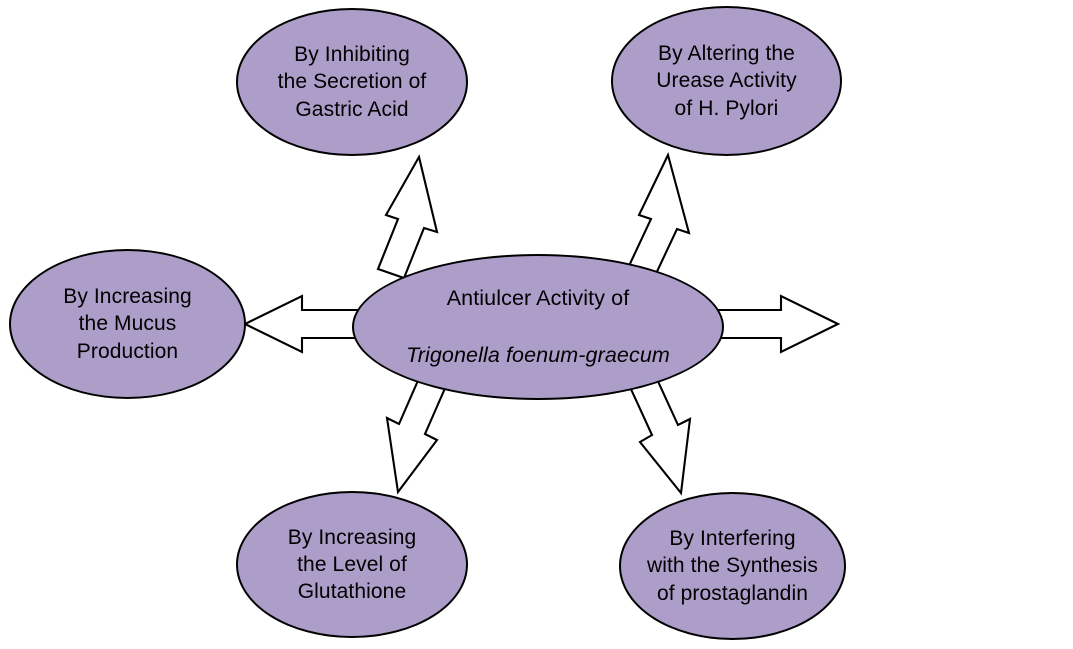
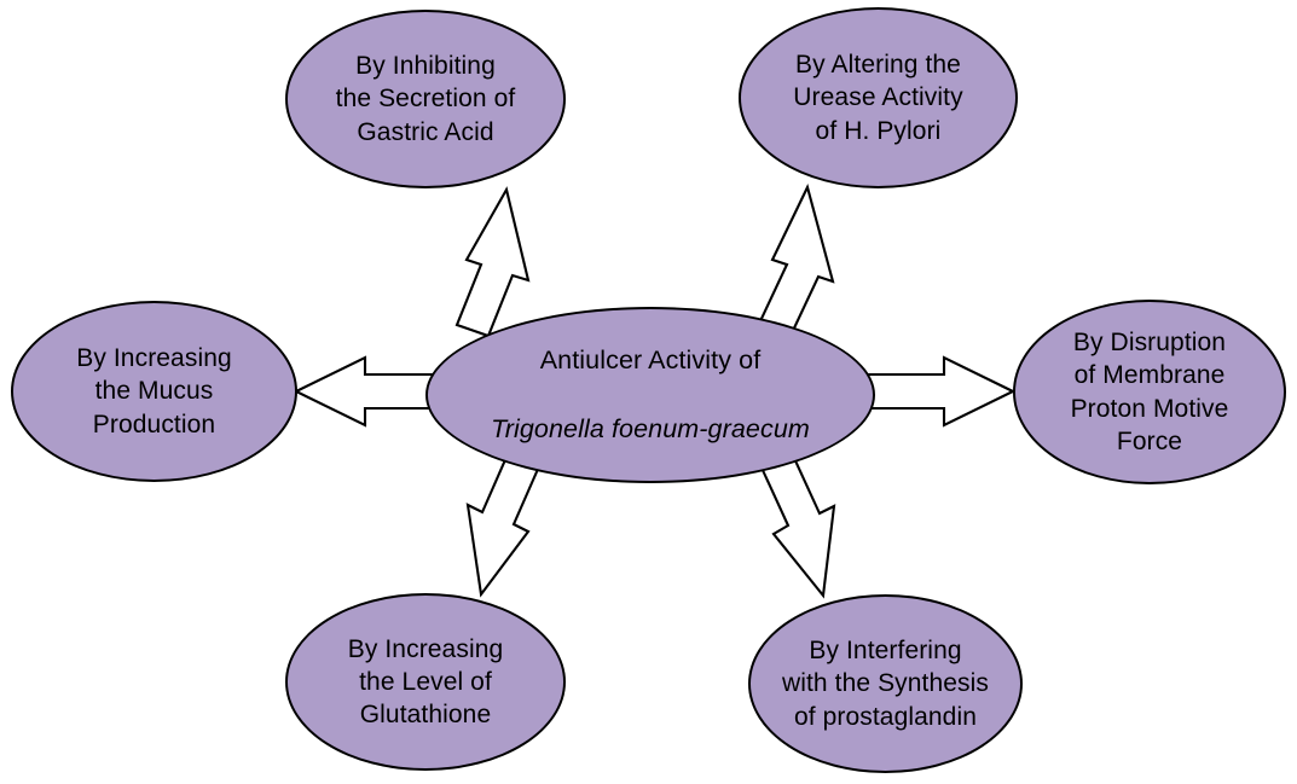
  Antiulcer Activity of
  Trigonella foenum-graecum
  By Inhibiting
  the Secretion of
  Gastric Acid
  By Altering the
  Urease Activity
  of H. Pylori
  By Increasing
  the Mucus
  Production
+ By Disruption
+ of Membrane
+ Proton Motive
+ Force
  By Increasing
  the Level of
  Glutathione
  By Interfering
  with the Synthesis
  of prostaglandin
